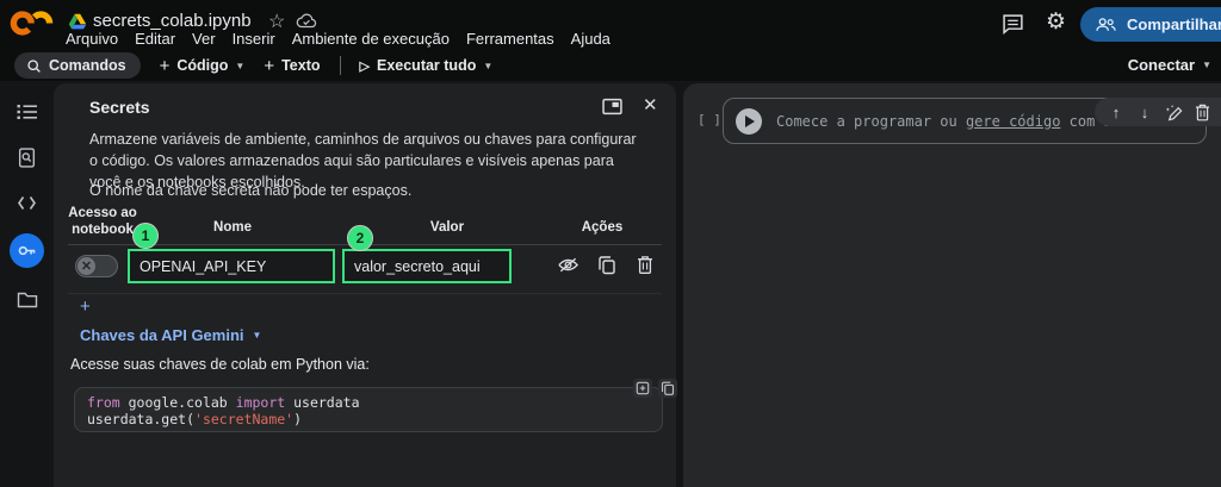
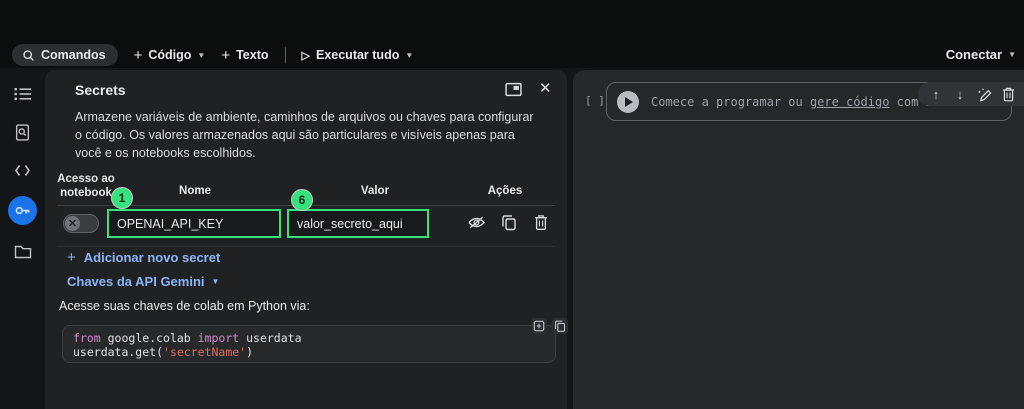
- secrets_colab.ipynb
- ☆
- Arquivo
- Editar
- Ver
- Inserir
- Ambiente de execução
- Ferramentas
- Ajuda
- ⚙
- Compartilhar
  Comandos
  +
  Código
  ▼
  +
  Texto
  ▷
  Executar tudo
  ▼
  Conectar
  ▼
  Secrets
  ✕
  Armazene variáveis de ambiente, caminhos de arquivos ou chaves para configurar o código. Os valores armazenados aqui são particulares e visíveis apenas para você e os notebooks escolhidos.
- O nome da chave secreta não pode ter espaços.
  Acesso ao notebook
  Nome
  Valor
  Ações
  ✕
  1
  OPENAI_API_KEY
- 2
+ 6
  valor_secreto_aqui
  +
+ Adicionar novo secret
  Chaves da API Gemini
  ▼
  Acesse suas chaves de colab em Python via:
  from google.colab import userdata userdata.get('secretName')
  [ ]
  Comece a programar ou gere código com
  ↑
  ↓
